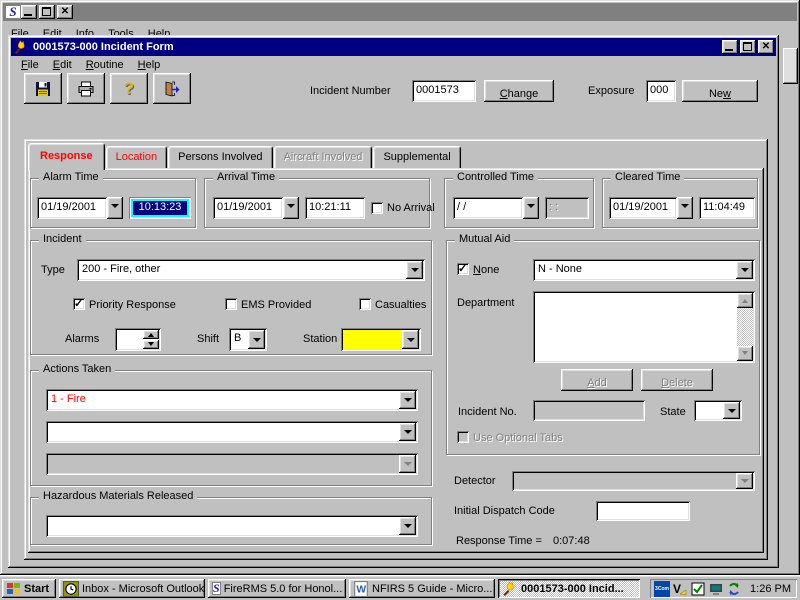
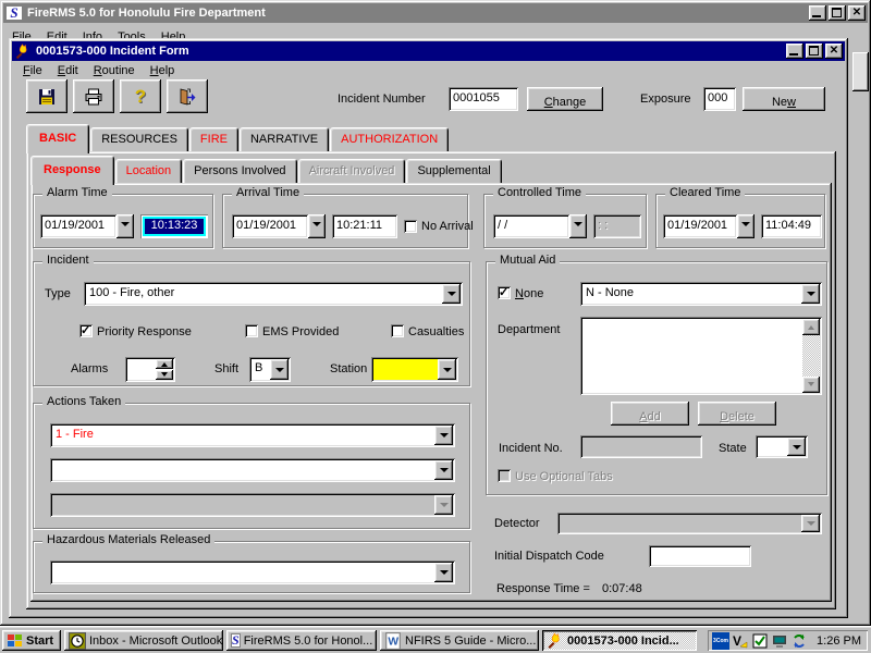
  S
+ FireRMS 5.0 for Honolulu Fire Department
  ✕
  File
  Edit
  Info
  Tools
  Help
  0001573-000 Incident Form
  ✕
  File
  Edit
  Routine
  Help
  ?
  Incident Number
- 0001573
+ 0001055
  Change
  Exposure
  000
  New
+ BASIC
+ RESOURCES
+ FIRE
+ NARRATIVE
+ AUTHORIZATION
  Response
  Location
  Persons Involved
  Aircraft Involved
  Supplemental
  Alarm Time
  01/19/2001
  10:13:23
  Arrival Time
  01/19/2001
  10:21:11
  No Arrival
  Controlled Time
  / /
  : :
  Cleared Time
  01/19/2001
  11:04:49
  Incident
  Type
- 200 - Fire, other
+ 100 - Fire, other
  ✓
  Priority Response
  EMS Provided
  Casualties
  Alarms
  Shift
  B
  Station
  Mutual Aid
  ✓
  None
  N - None
  Department
  Add
  Delete
  Incident No.
  State
  Use Optional Tabs
  Actions Taken
  1 - Fire
  Hazardous Materials Released
  Detector
  Initial Dispatch Code
  Response Time =
  0:07:48
  Start
  Inbox - Microsoft Outlook
  S
  FireRMS 5.0 for Honol...
  W
  NFIRS 5 Guide - Micro...
  0001573-000 Incid...
  V
  1:26 PM
